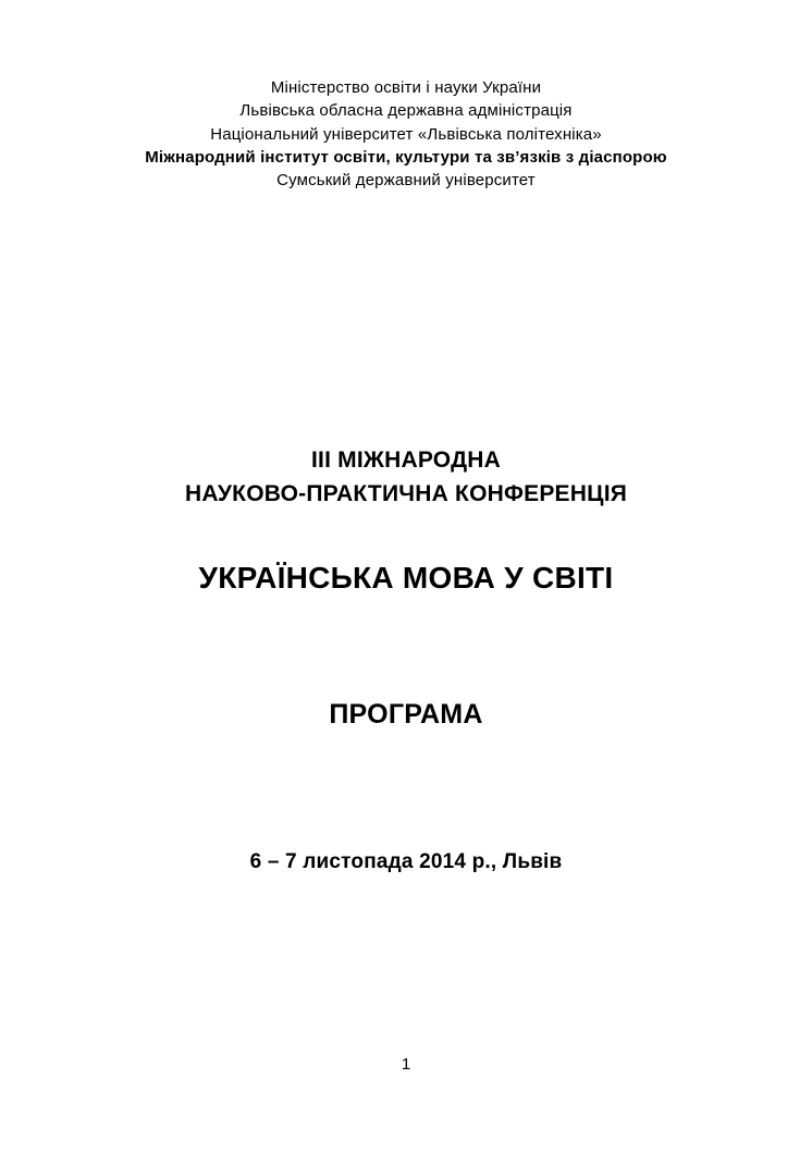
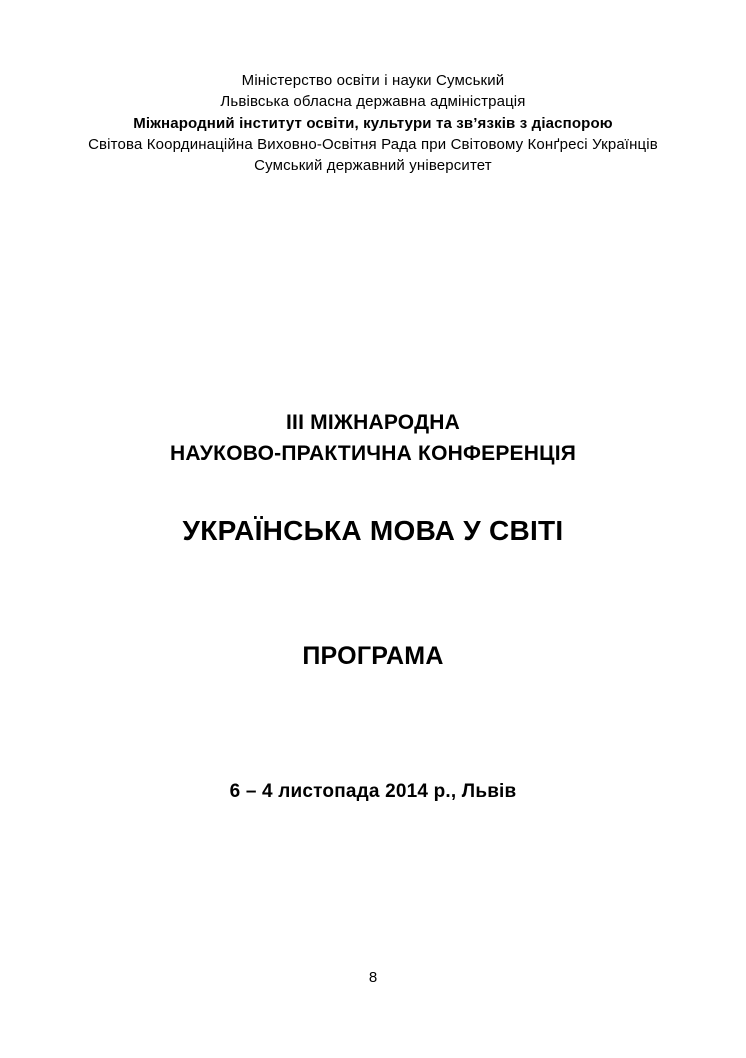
- Міністерство освіти і науки України
+ Міністерство освіти і науки Сумський
  Львівська обласна державна адміністрація
- Національний університет «Львівська політехніка»
  Міжнародний інститут освіти, культури та зв’язків з діаспорою
+ Світова Координаційна Виховно-Освітня Рада при Світовому Конґресі Українців
  Сумський державний університет
  III МІЖНАРОДНА
  НАУКОВО-ПРАКТИЧНА КОНФЕРЕНЦІЯ
  УКРАЇНСЬКА МОВА У СВІТІ
  ПРОГРАМА
- 6 – 7 листопада 2014 р., Львів
+ 6 – 4 листопада 2014 р., Львів
- 1
+ 8
